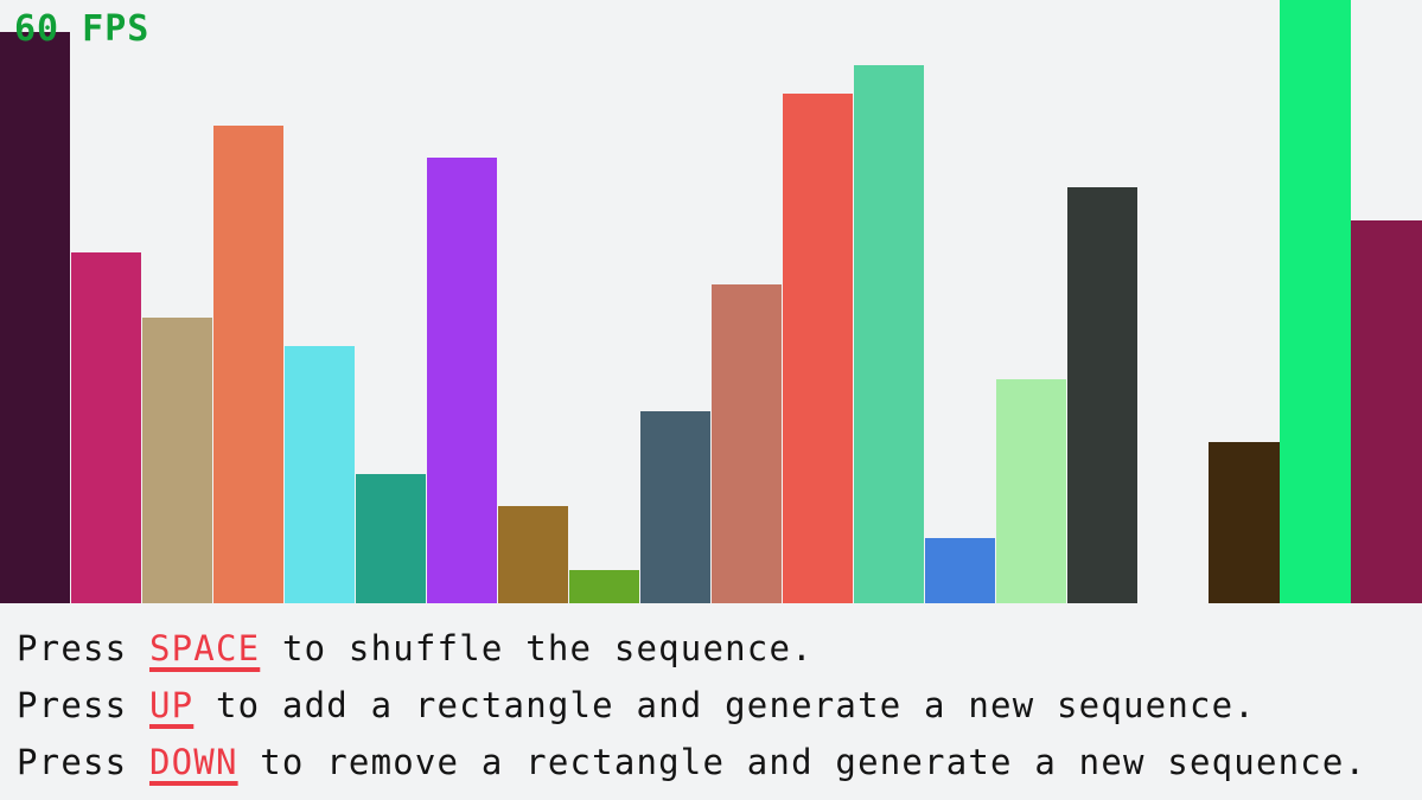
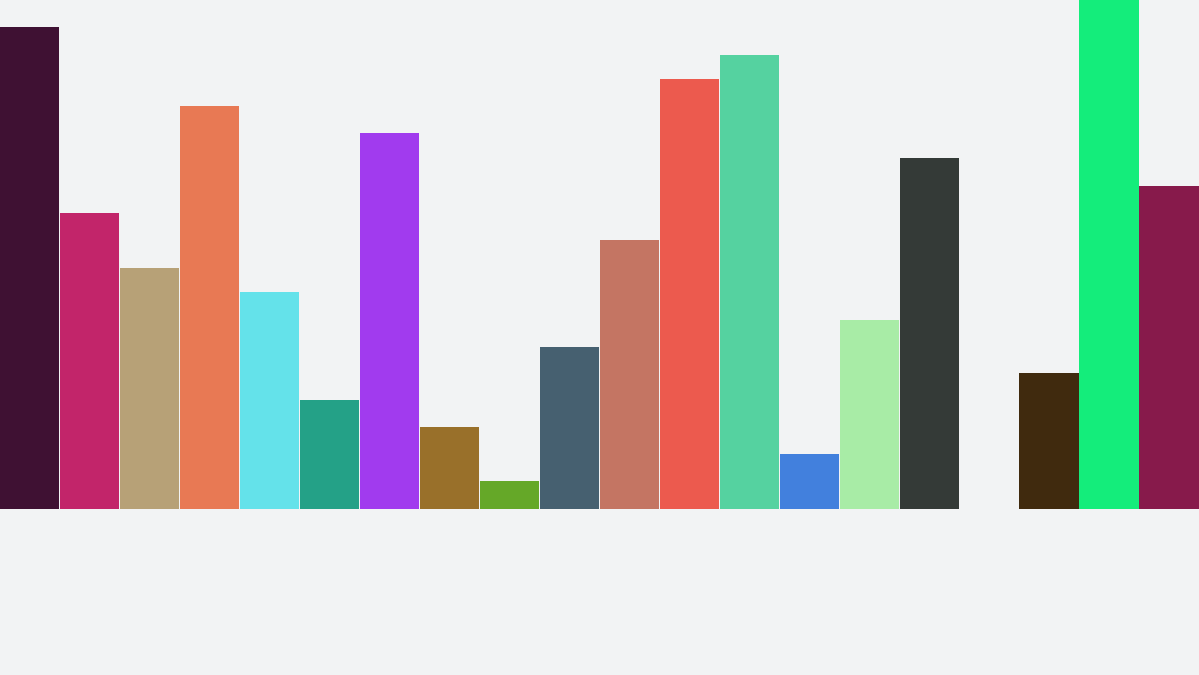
- 60 FPS
- Press SPACE to shuffle the sequence.
- Press UP to add a rectangle and generate a new sequence.
- Press DOWN to remove a rectangle and generate a new sequence.
